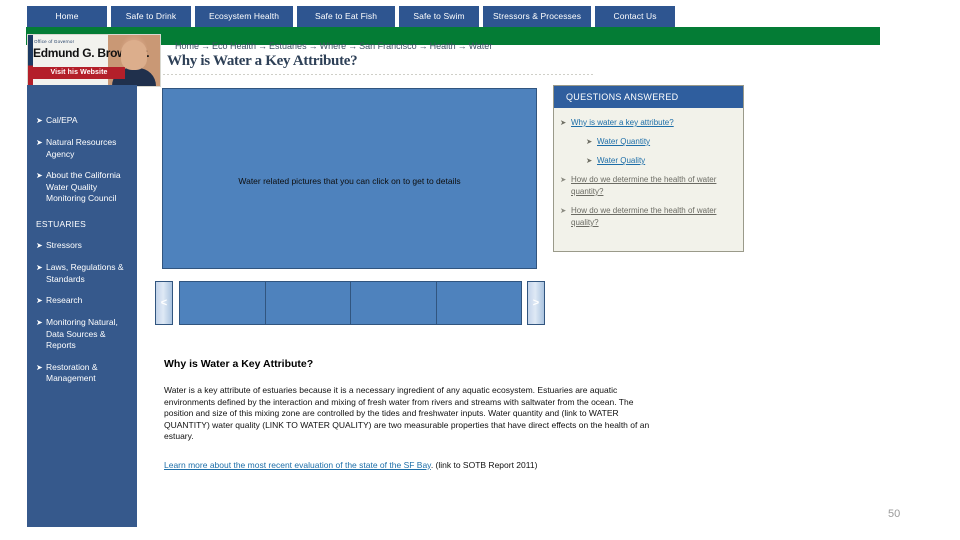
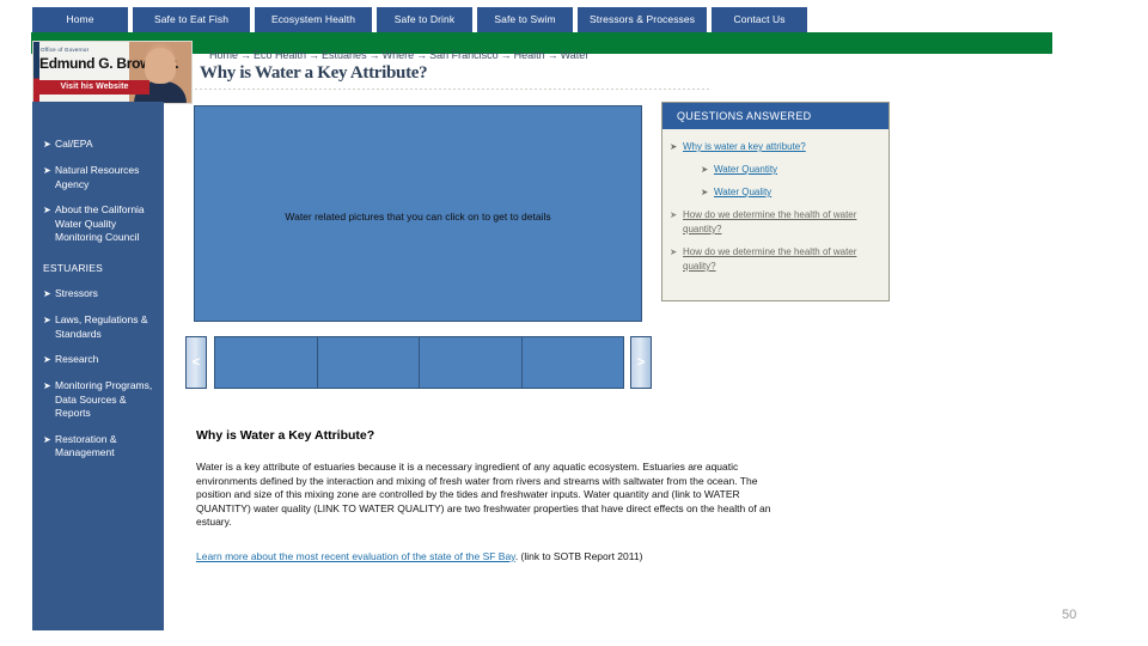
  Home
- Safe to Drink
+ Safe to Eat Fish
  Ecosystem Health
- Safe to Eat Fish
+ Safe to Drink
  Safe to Swim
  Stressors & Processes
  Contact Us
  Edmund G. Bro.
  Home → Eco Health → Estuaries → Where → San Francisco → Health → Water
  Why is Water a Key Attribute?
  ➤
  Cal/EPA
  ➤
  Natural Resources Agency
  ➤
  About the California Water Quality Monitoring Council
  ESTUARIES
  ➤
  Stressors
  ➤
  Laws, Regulations & Standards
  ➤
  Research
  ➤
- Monitoring Natural, Data Sources & Reports
+ Monitoring Programs, Data Sources & Reports
  ➤
  Restoration & Management
  Water related pictures that you can click on to get to details
  <
  >
  Why is Water a Key Attribute?
- Water is a key attribute of estuaries because it is a necessary ingredient of any aquatic ecosystem. Estuaries are aquatic environments defined by the interaction and mixing of fresh water from rivers and streams with saltwater from the ocean. The position and size of this mixing zone are controlled by the tides and freshwater inputs. Water quantity and (link to WATER QUANTITY) water quality (LINK TO WATER QUALITY) are two measurable properties that have direct effects on the health of an estuary.
+ Water is a key attribute of estuaries because it is a necessary ingredient of any aquatic ecosystem. Estuaries are aquatic environments defined by the interaction and mixing of fresh water from rivers and streams with saltwater from the ocean. The position and size of this mixing zone are controlled by the tides and freshwater inputs. Water quantity and (link to WATER QUANTITY) water quality (LINK TO WATER QUALITY) are two freshwater properties that have direct effects on the health of an estuary.
  Learn more about the most recent evaluation of the state of the SF Bay. (link to SOTB Report 2011)
  QUESTIONS ANSWERED
  ➤
  Why is water a key attribute?
  ➤
  Water Quantity
  ➤
  Water Quality
  ➤
  How do we determine the health of water quantity?
  ➤
  How do we determine the health of water quality?
  50
